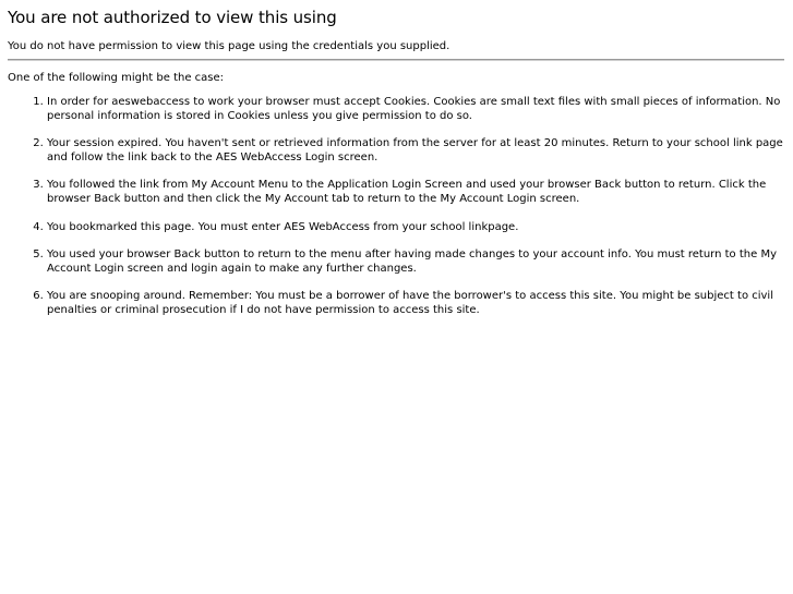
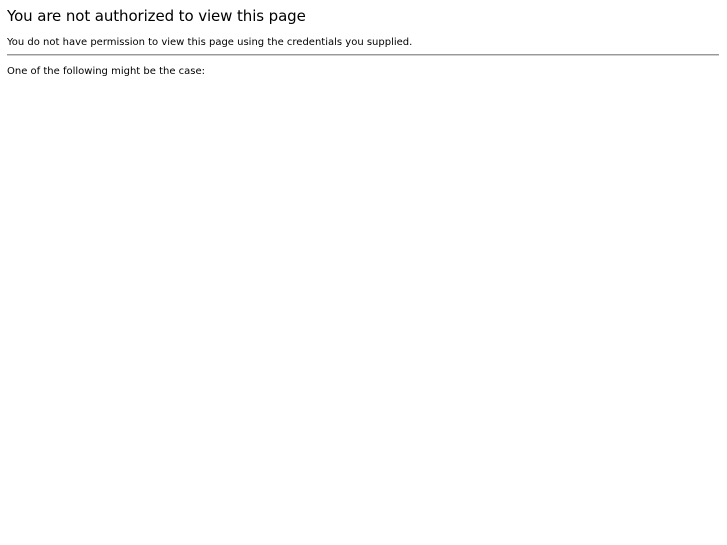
- You are not authorized to view this using
+ You are not authorized to view this page
  You do not have permission to view this page using the credentials you supplied.
  One of the following might be the case:
- In order for aeswebaccess to work your browser must accept Cookies. Cookies are small text files with small pieces of information. No personal information is stored in Cookies unless you give permission to do so.
- Your session expired. You haven't sent or retrieved information from the server for at least 20 minutes. Return to your school link page and follow the link back to the AES WebAccess Login screen.
- You followed the link from My Account Menu to the Application Login Screen and used your browser Back button to return. Click the browser Back button and then click the My Account tab to return to the My Account Login screen.
- You bookmarked this page. You must enter AES WebAccess from your school linkpage.
- You used your browser Back button to return to the menu after having made changes to your account info. You must return to the My Account Login screen and login again to make any further changes.
- You are snooping around. Remember: You must be a borrower of have the borrower's to access this site. You might be subject to civil penalties or criminal prosecution if I do not have permission to access this site.
